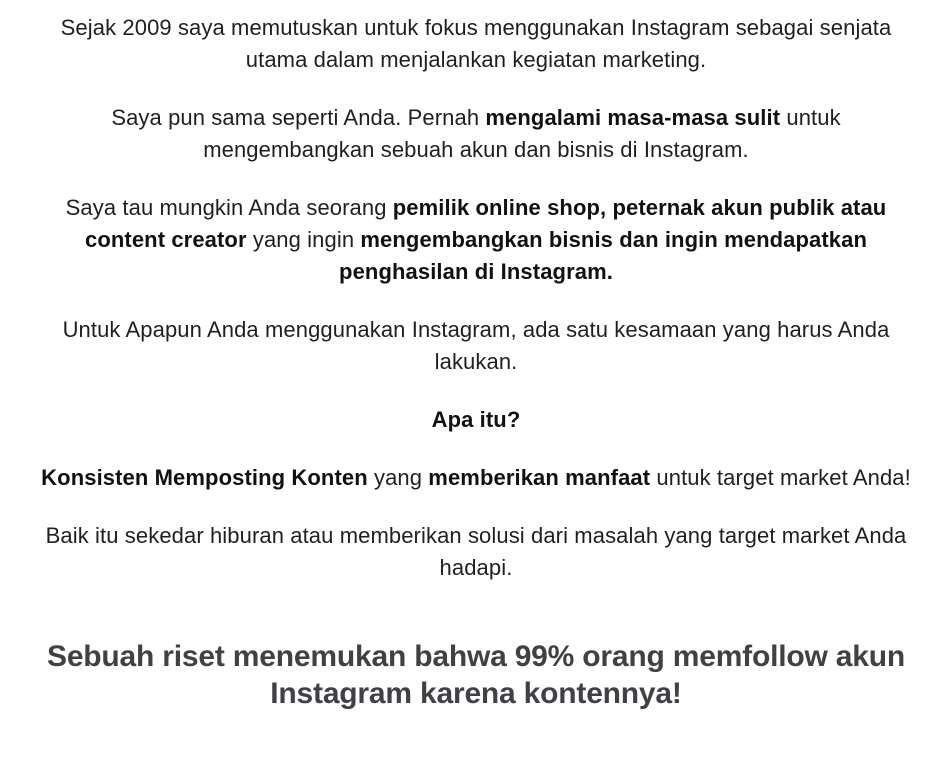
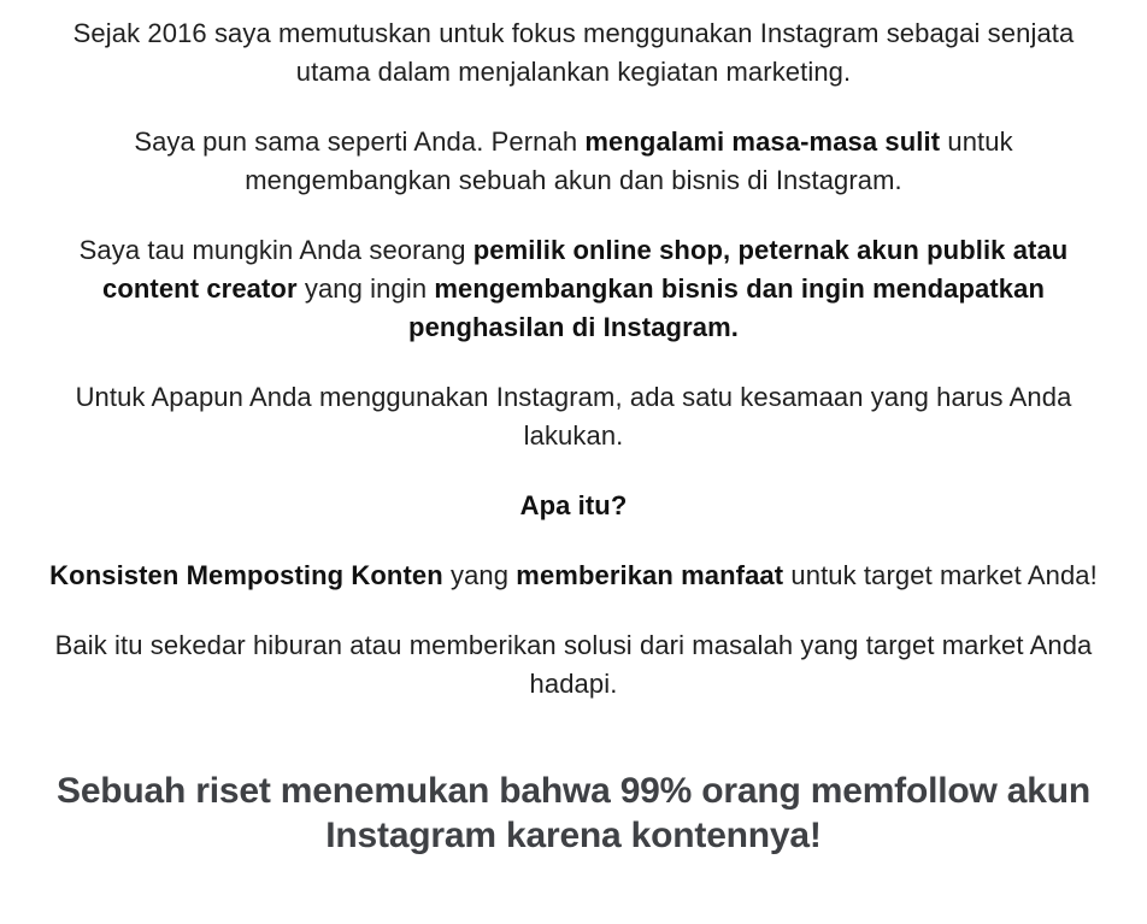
- Sejak 2009 saya memutuskan untuk fokus menggunakan Instagram sebagai senjata utama dalam menjalankan kegiatan marketing.
+ Sejak 2016 saya memutuskan untuk fokus menggunakan Instagram sebagai senjata utama dalam menjalankan kegiatan marketing.
  Saya pun sama seperti Anda. Pernah mengalami masa-masa sulit untuk mengembangkan sebuah akun dan bisnis di Instagram.
  Saya tau mungkin Anda seorang pemilik online shop, peternak akun publik atau content creator yang ingin mengembangkan bisnis dan ingin mendapatkan penghasilan di Instagram.
  Untuk Apapun Anda menggunakan Instagram, ada satu kesamaan yang harus Anda lakukan.
  Apa itu?
  Konsisten Memposting Konten yang memberikan manfaat untuk target market Anda!
  Baik itu sekedar hiburan atau memberikan solusi dari masalah yang target market Anda hadapi.
  Sebuah riset menemukan bahwa 99% orang memfollow akun Instagram karena kontennya!
